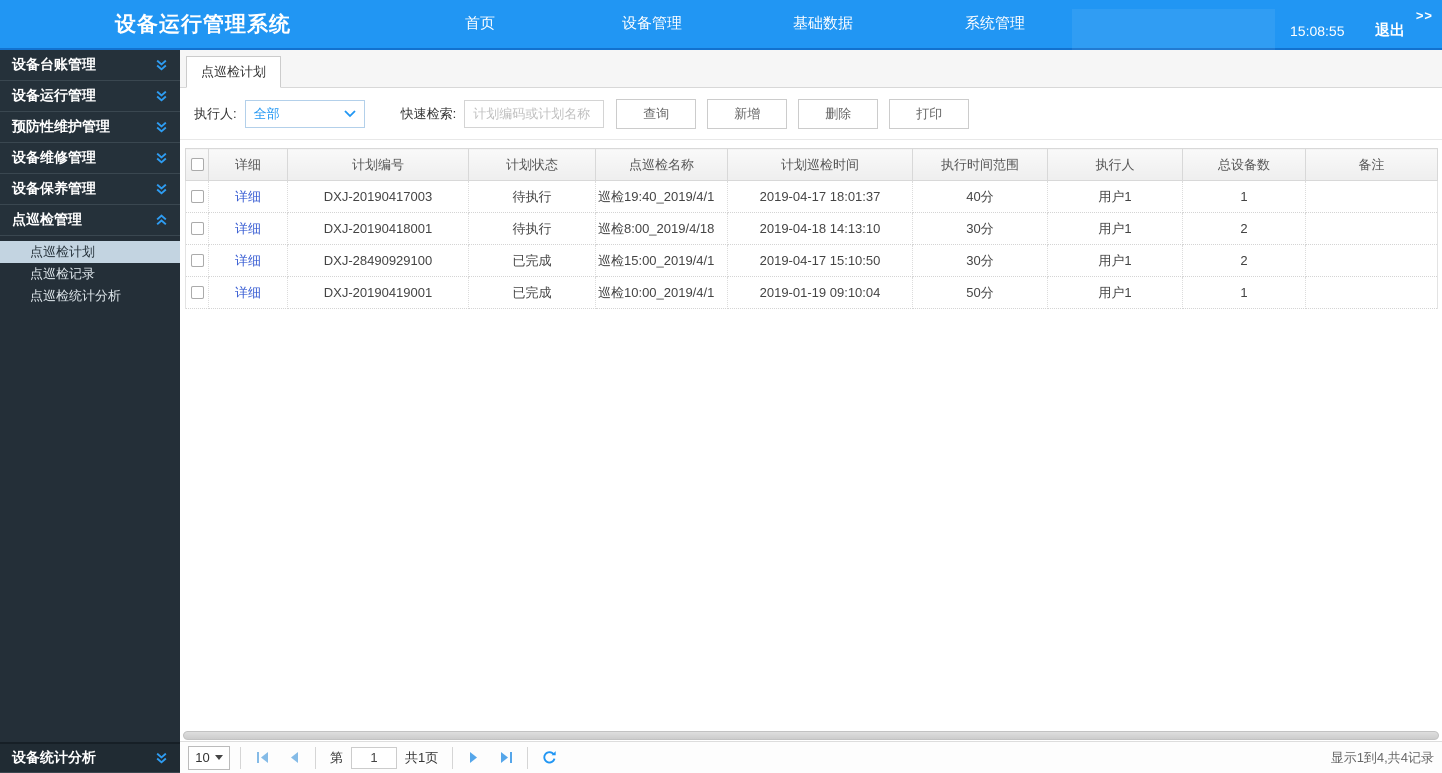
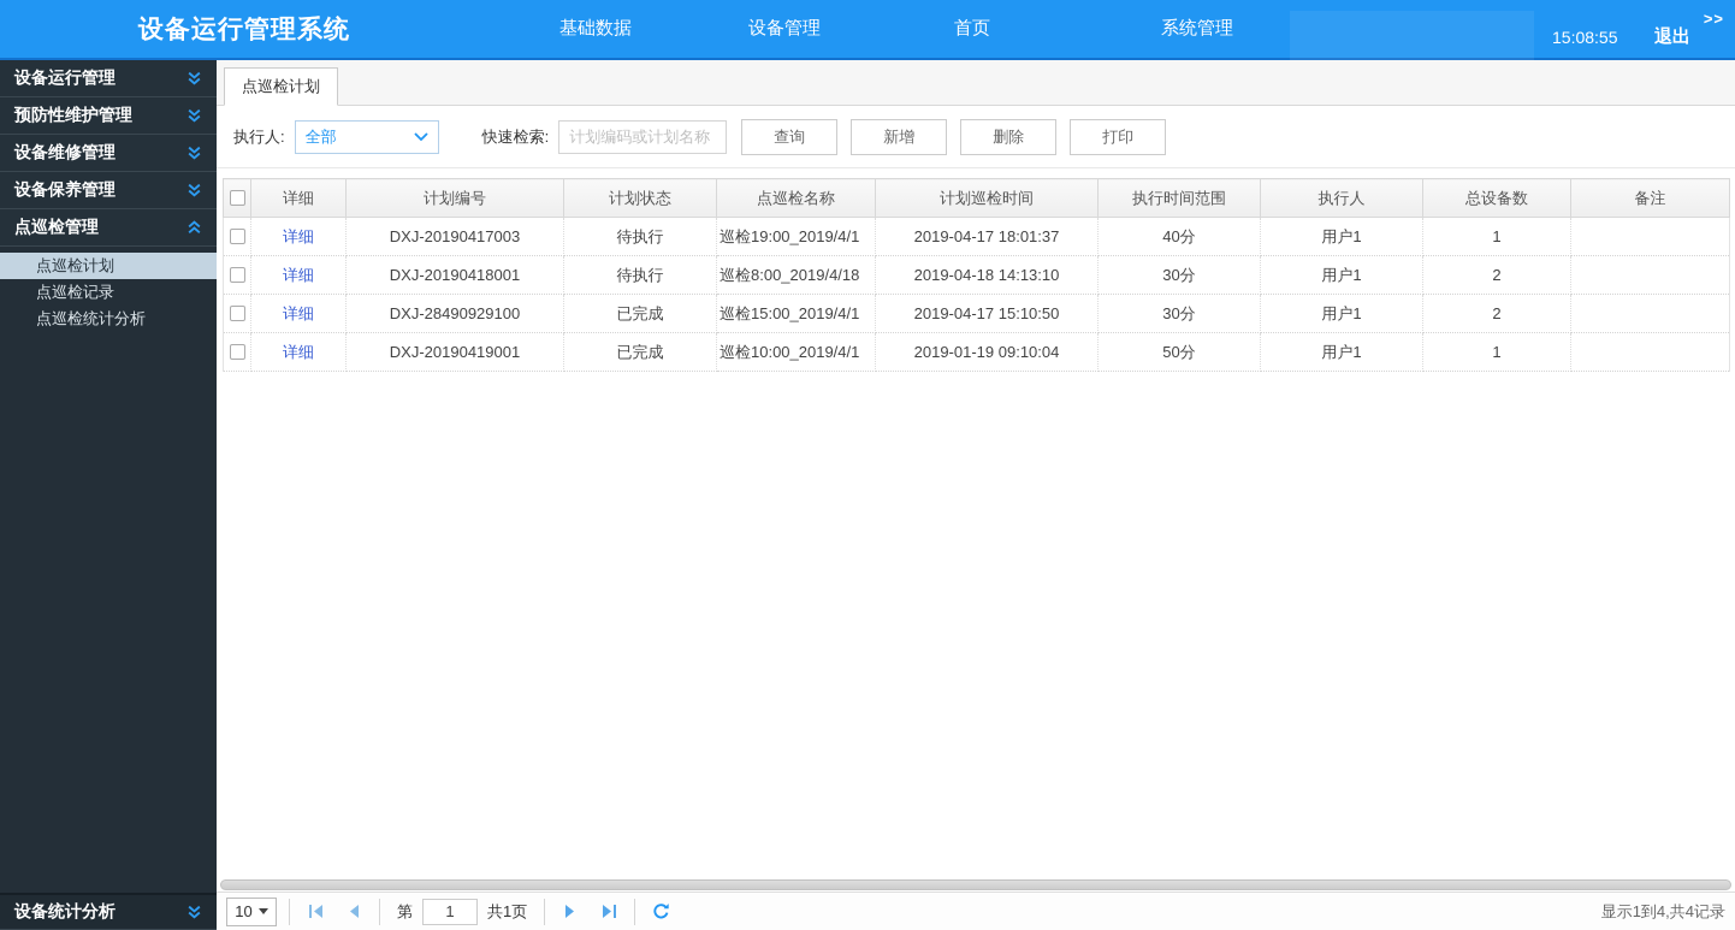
  设备运行管理系统
- 首页
+ 基础数据
  设备管理
- 基础数据
+ 首页
  系统管理
  15:08:55
  退出
  >>
- 设备台账管理
  设备运行管理
  预防性维护管理
  设备维修管理
  设备保养管理
  点巡检管理
  点巡检计划
  点巡检记录
  点巡检统计分析
  设备统计分析
  点巡检计划
  执行人:
  全部
  快速检索:
  计划编码或计划名称
  查询
  新增
  删除
  打印
  	详细	计划编号	计划状态	点巡检名称	计划巡检时间	执行时间范围	执行人	总设备数	备注
- 	详细	DXJ-20190417003	待执行	巡检19:40_2019/4/1	2019-04-17 18:01:37	40分	用户1	1
+ 	详细	DXJ-20190417003	待执行	巡检19:00_2019/4/1	2019-04-17 18:01:37	40分	用户1	1
  	详细	DXJ-20190418001	待执行	巡检8:00_2019/4/18	2019-04-18 14:13:10	30分	用户1	2
  	详细	DXJ-28490929100	已完成	巡检15:00_2019/4/1	2019-04-17 15:10:50	30分	用户1	2
  	详细	DXJ-20190419001	已完成	巡检10:00_2019/4/1	2019-01-19 09:10:04	50分	用户1	1
  10
  第
  1
  共1页
  显示1到4,共4记录
